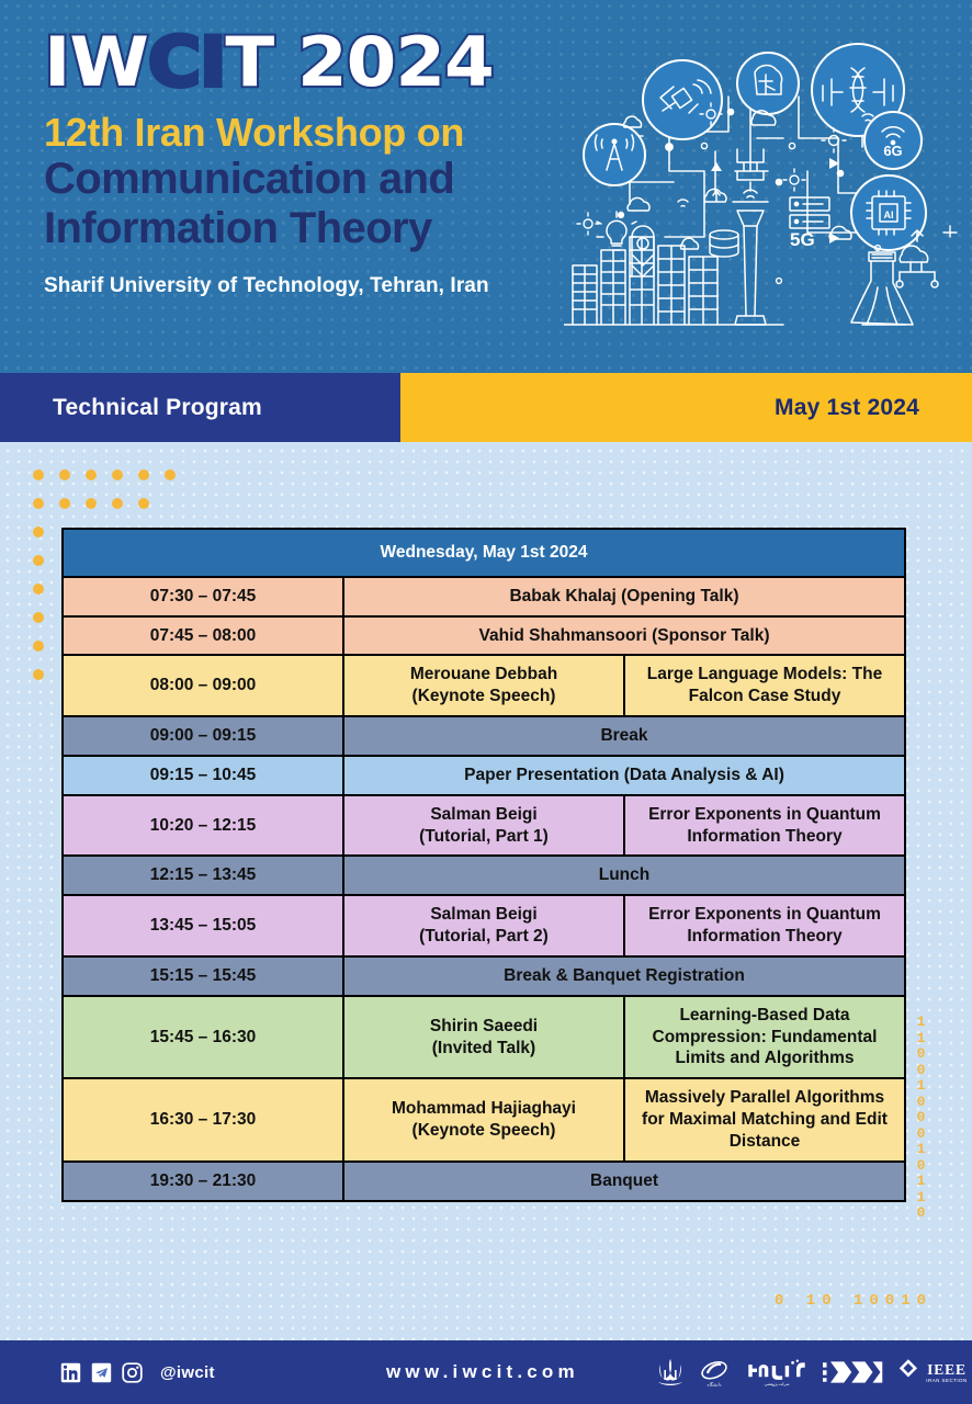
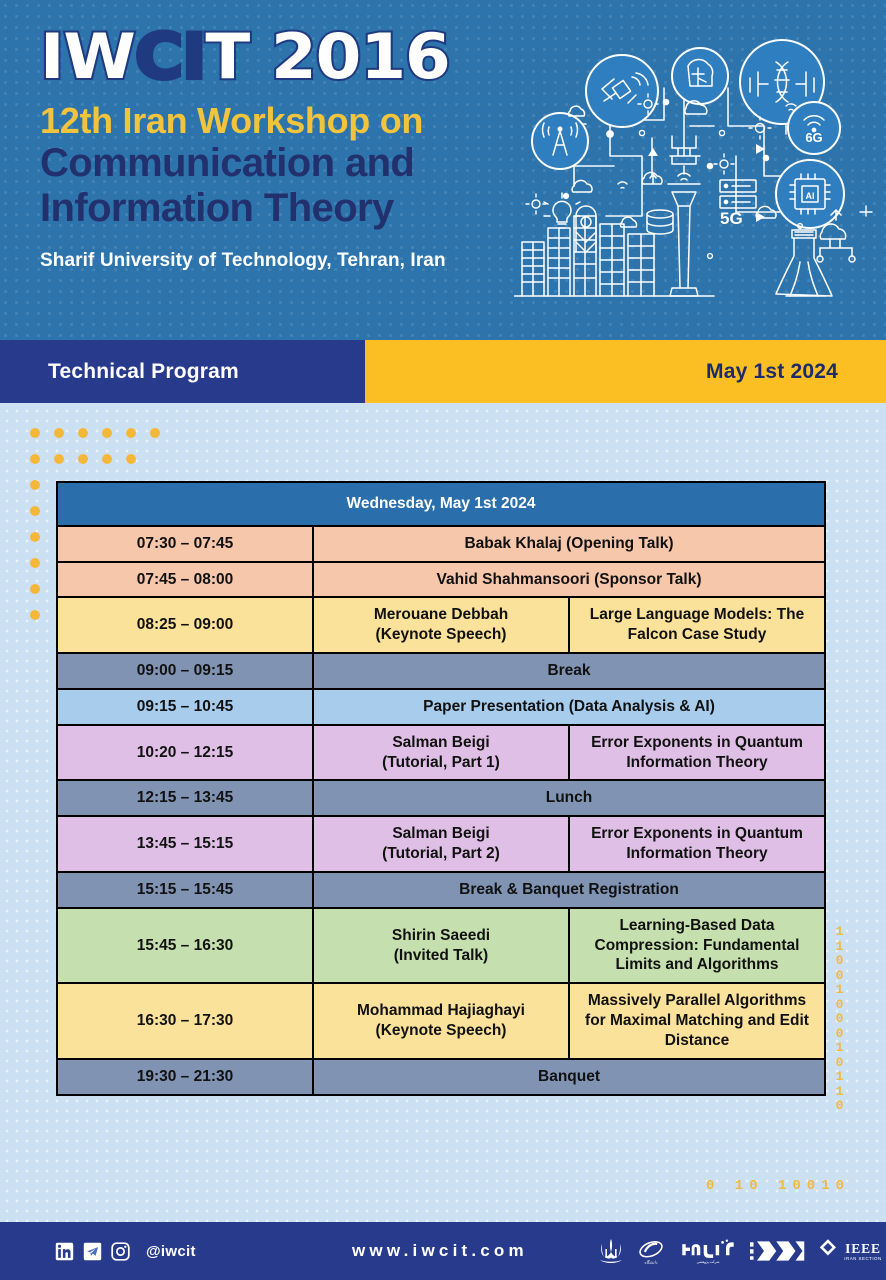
- IWCIT 2024
+ IWCIT 2016
  12th Iran Workshop on
  Communication and
  Information Theory
  Sharif University of Technology, Tehran, Iran
  6G
  AI
  5G
  Technical Program
  May 1st 2024
  1
  1
  0
  0
  1
  0
  0
  0
  1
  0
  1
  1
  0
  0 10 10010
  Wednesday, May 1st 2024
  07:30 – 07:45	Babak Khalaj (Opening Talk)
  07:45 – 08:00	Vahid Shahmansoori (Sponsor Talk)
- 08:00 – 09:00	Merouane Debbah(Keynote Speech)	Large Language Models: The Falcon Case Study
+ 08:25 – 09:00	Merouane Debbah(Keynote Speech)	Large Language Models: The Falcon Case Study
  09:00 – 09:15	Break
  09:15 – 10:45	Paper Presentation (Data Analysis & AI)
  10:20 – 12:15	Salman Beigi(Tutorial, Part 1)	Error Exponents in Quantum Information Theory
  12:15 – 13:45	Lunch
- 13:45 – 15:05	Salman Beigi(Tutorial, Part 2)	Error Exponents in Quantum Information Theory
+ 13:45 – 15:15	Salman Beigi(Tutorial, Part 2)	Error Exponents in Quantum Information Theory
  15:15 – 15:45	Break & Banquet Registration
  15:45 – 16:30	Shirin Saeedi(Invited Talk)	Learning-Based Data Compression: Fundamental Limits and Algorithms
  16:30 – 17:30	Mohammad Hajiaghayi(Keynote Speech)	Massively Parallel Algorithms for Maximal Matching and Edit Distance
  19:30 – 21:30	Banquet
  @iwcit
  www.iwcit.com
  IEEE
